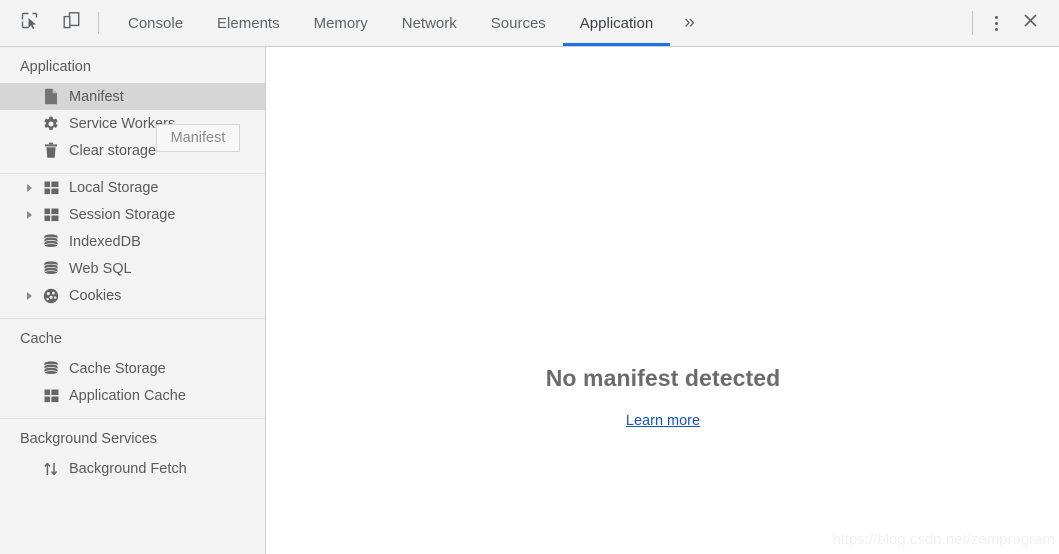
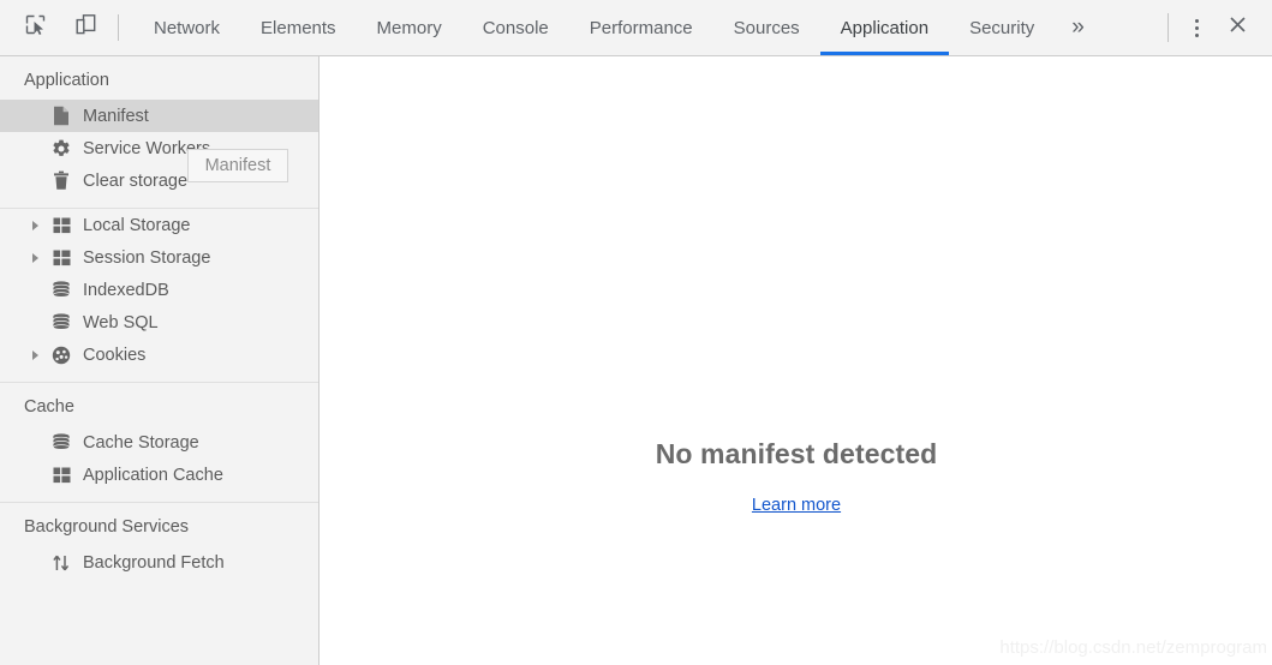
- Console
+ Network
  Elements
  Memory
- Network
+ Console
+ Performance
  Sources
  Application
+ Security
  »
  Application
  Manifest
  Service Work
  Clear storage
  Local Storage
  Session Storage
  IndexedDB
  Web SQL
  Cookies
  Cache
  Cache Storage
  Application Cache
  Background Services
  Background Fetch
  Manifest
  No manifest detected
  Learn more
